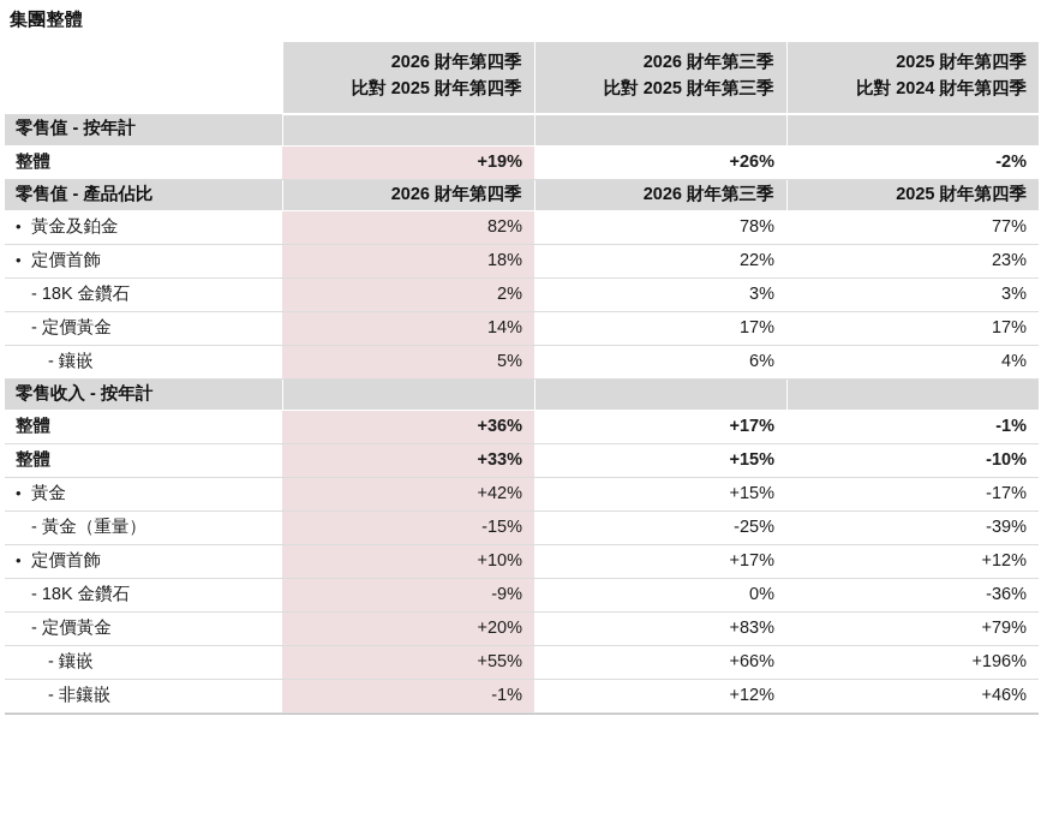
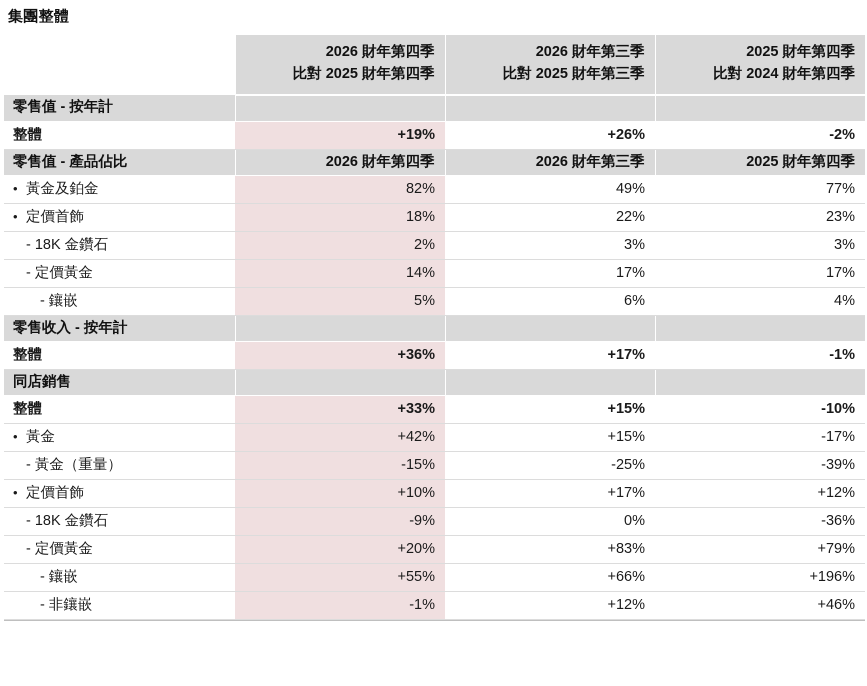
  集團整體
  	2026 財年第四季 比對 2025 財年第四季	2026 財年第三季 比對 2025 財年第三季	2025 財年第四季 比對 2024 財年第四季
  零售值 - 按年計
  整體	+19%	+26%	-2%
  零售值 - 產品佔比	2026 財年第四季	2026 財年第三季	2025 財年第四季
- 黃金及鉑金	82%	78%	77%
+ 黃金及鉑金	82%	49%	77%
  定價首飾	18%	22%	23%
  - 18K 金鑽石	2%	3%	3%
  - 定價黃金	14%	17%	17%
  - 鑲嵌	5%	6%	4%
  零售收入 - 按年計
  整體	+36%	+17%	-1%
+ 同店銷售
  整體	+33%	+15%	-10%
  黃金	+42%	+15%	-17%
  - 黃金（重量）	-15%	-25%	-39%
  定價首飾	+10%	+17%	+12%
  - 18K 金鑽石	-9%	0%	-36%
  - 定價黃金	+20%	+83%	+79%
  - 鑲嵌	+55%	+66%	+196%
  - 非鑲嵌	-1%	+12%	+46%
